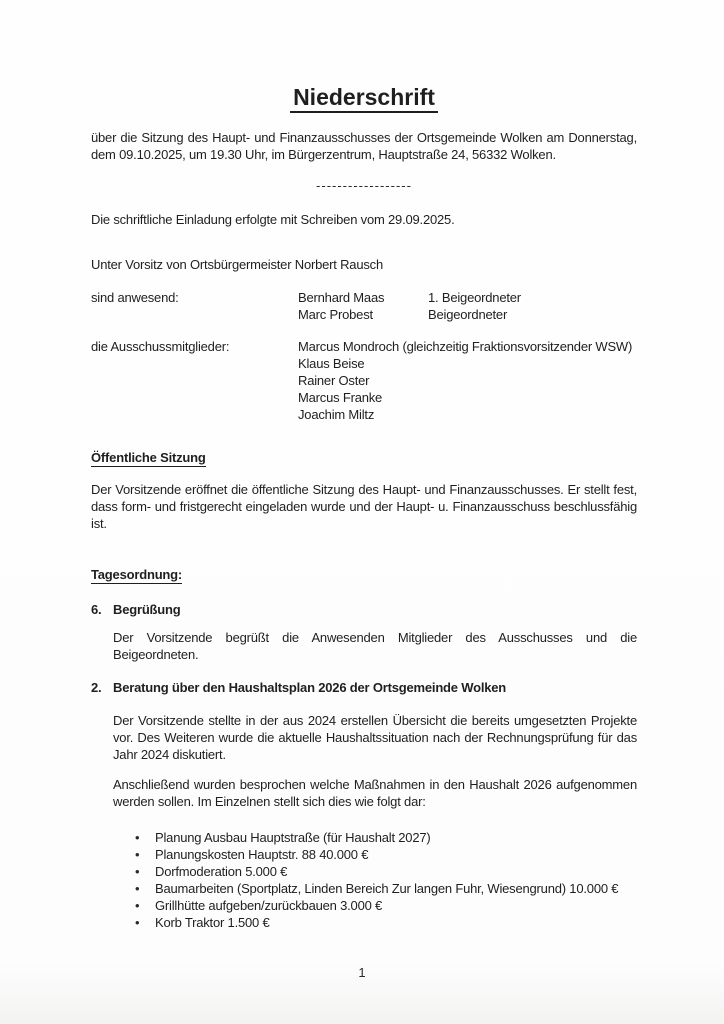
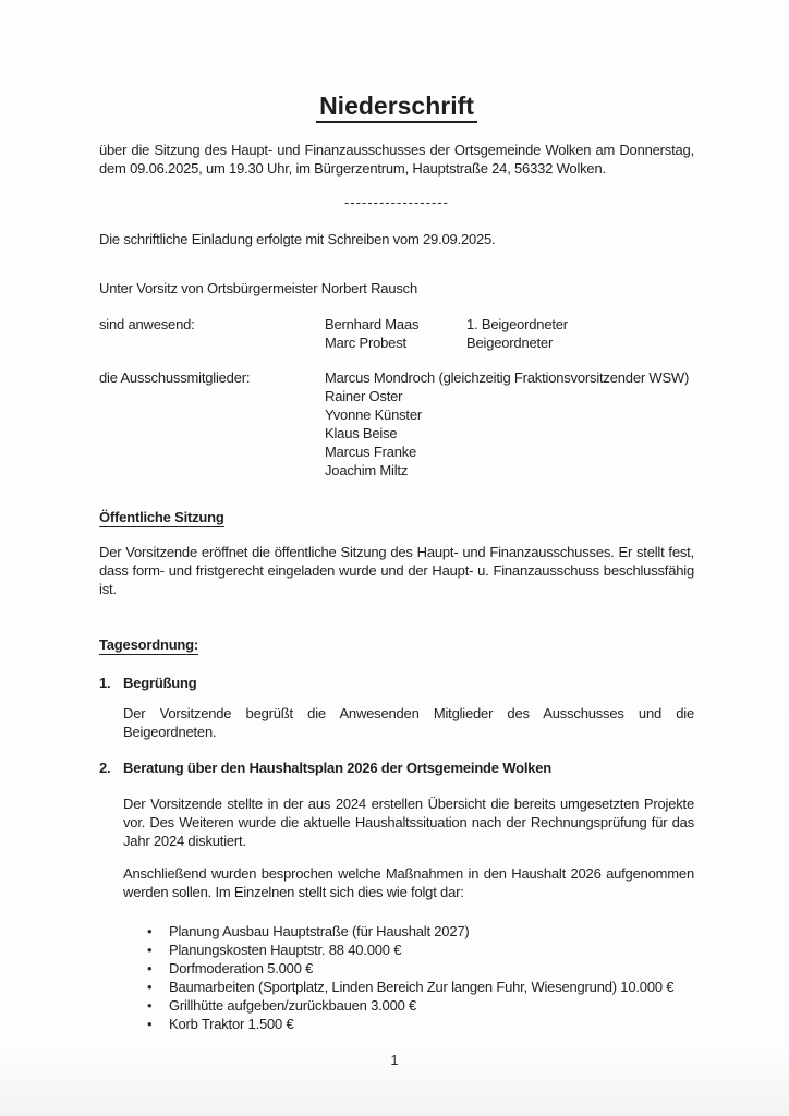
  Niederschrift
  über die Sitzung des Haupt- und Finanzausschusses der Ortsgemeinde Wolken am Donnerstag,
- dem 09.10.2025, um 19.30 Uhr, im Bürgerzentrum, Hauptstraße 24, 56332 Wolken.
+ dem 09.06.2025, um 19.30 Uhr, im Bürgerzentrum, Hauptstraße 24, 56332 Wolken.
  ------------------
  Die schriftliche Einladung erfolgte mit Schreiben vom 29.09.2025.
  Unter Vorsitz von Ortsbürgermeister Norbert Rausch
  sind anwesend:
  Bernhard Maas
  1. Beigeordneter
  Marc Probest
  Beigeordneter
  die Ausschussmitglieder:
  Marcus Mondroch (gleichzeitig Fraktionsvorsitzender WSW)
- Klaus Beise
+ Rainer Oster
+ Yvonne Künster
- Rainer Oster
+ Klaus Beise
  Marcus Franke
  Joachim Miltz
  Öffentliche Sitzung
  Der Vorsitzende eröffnet die öffentliche Sitzung des Haupt- und Finanzausschusses. Er stellt fest, dass form- und fristgerecht eingeladen wurde und der Haupt- u. Finanzausschuss beschlussfähig ist.
  Tagesordnung:
- 6.
+ 1.
  Begrüßung
  Der Vorsitzende begrüßt die Anwesenden Mitglieder des Ausschusses und die Beigeordneten.
  2.
  Beratung über den Haushaltsplan 2026 der Ortsgemeinde Wolken
  Der Vorsitzende stellte in der aus 2024 erstellen Übersicht die bereits umgesetzten Projekte vor. Des Weiteren wurde die aktuelle Haushaltssituation nach der Rechnungsprüfung für das Jahr 2024 diskutiert.
  Anschließend wurden besprochen welche Maßnahmen in den Haushalt 2026 aufgenommen werden sollen. Im Einzelnen stellt sich dies wie folgt dar:
  Planung Ausbau Hauptstraße (für Haushalt 2027)
  Planungskosten Hauptstr. 88 40.000 €
  Dorfmoderation 5.000 €
  Baumarbeiten (Sportplatz, Linden Bereich Zur langen Fuhr, Wiesengrund) 10.000 €
  Grillhütte aufgeben/zurückbauen 3.000 €
  Korb Traktor 1.500 €
  1
